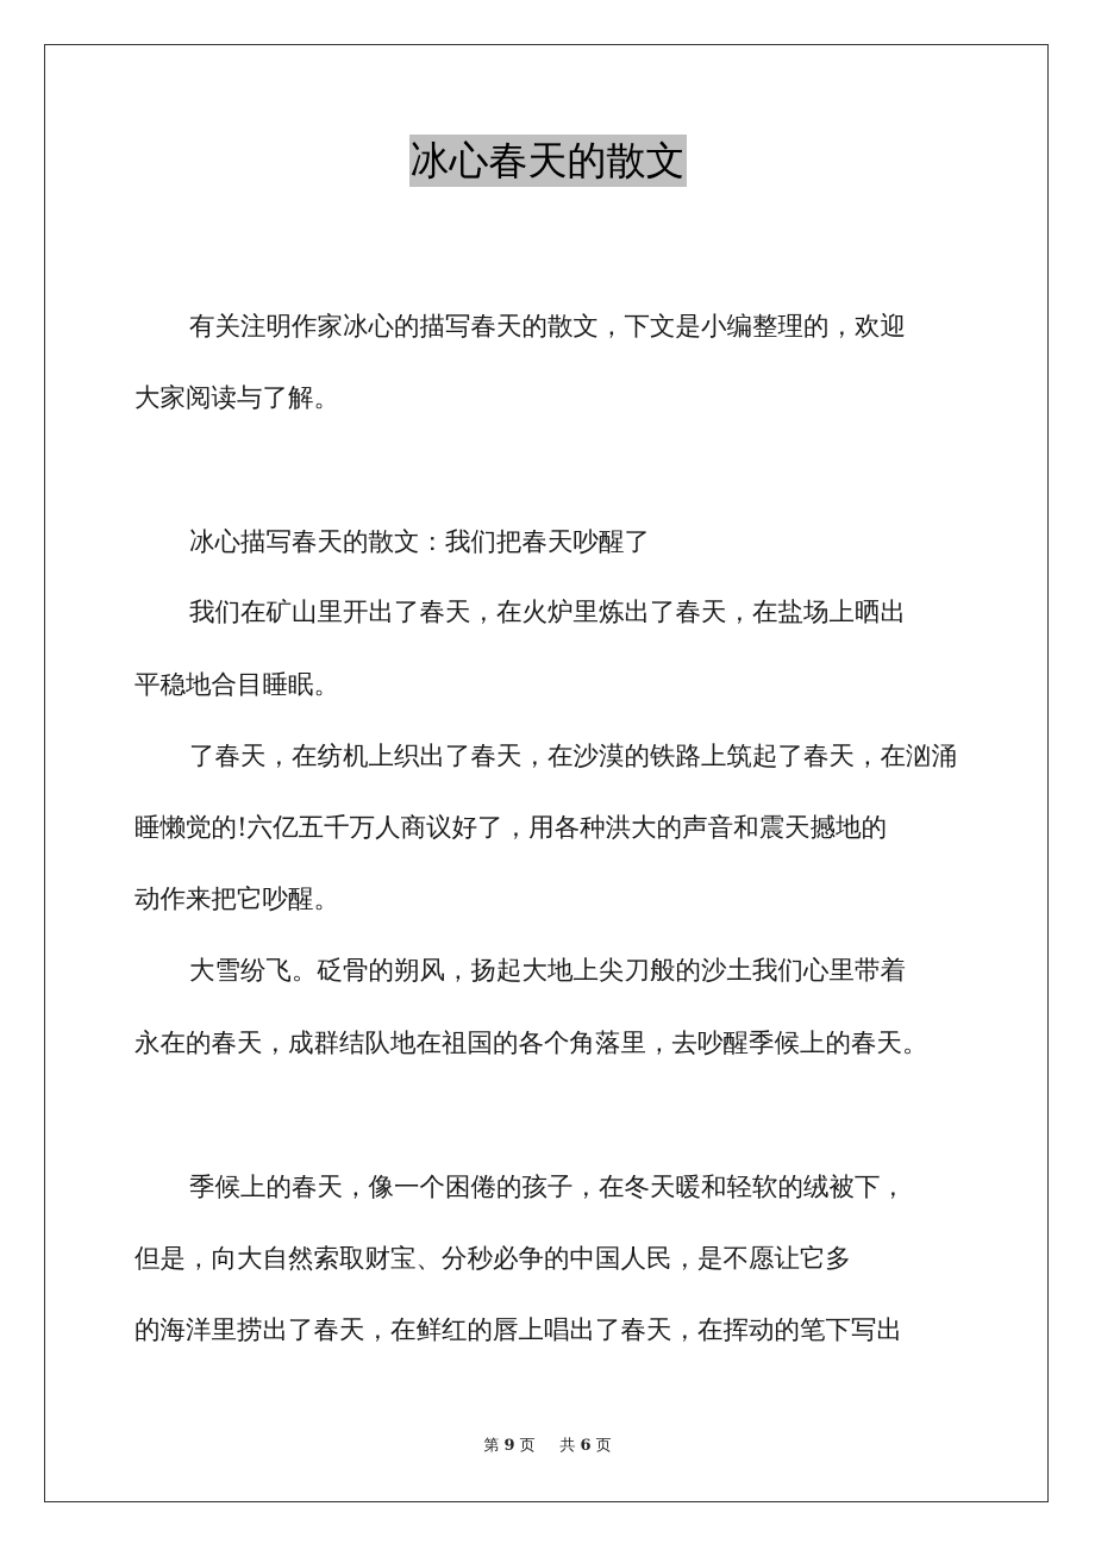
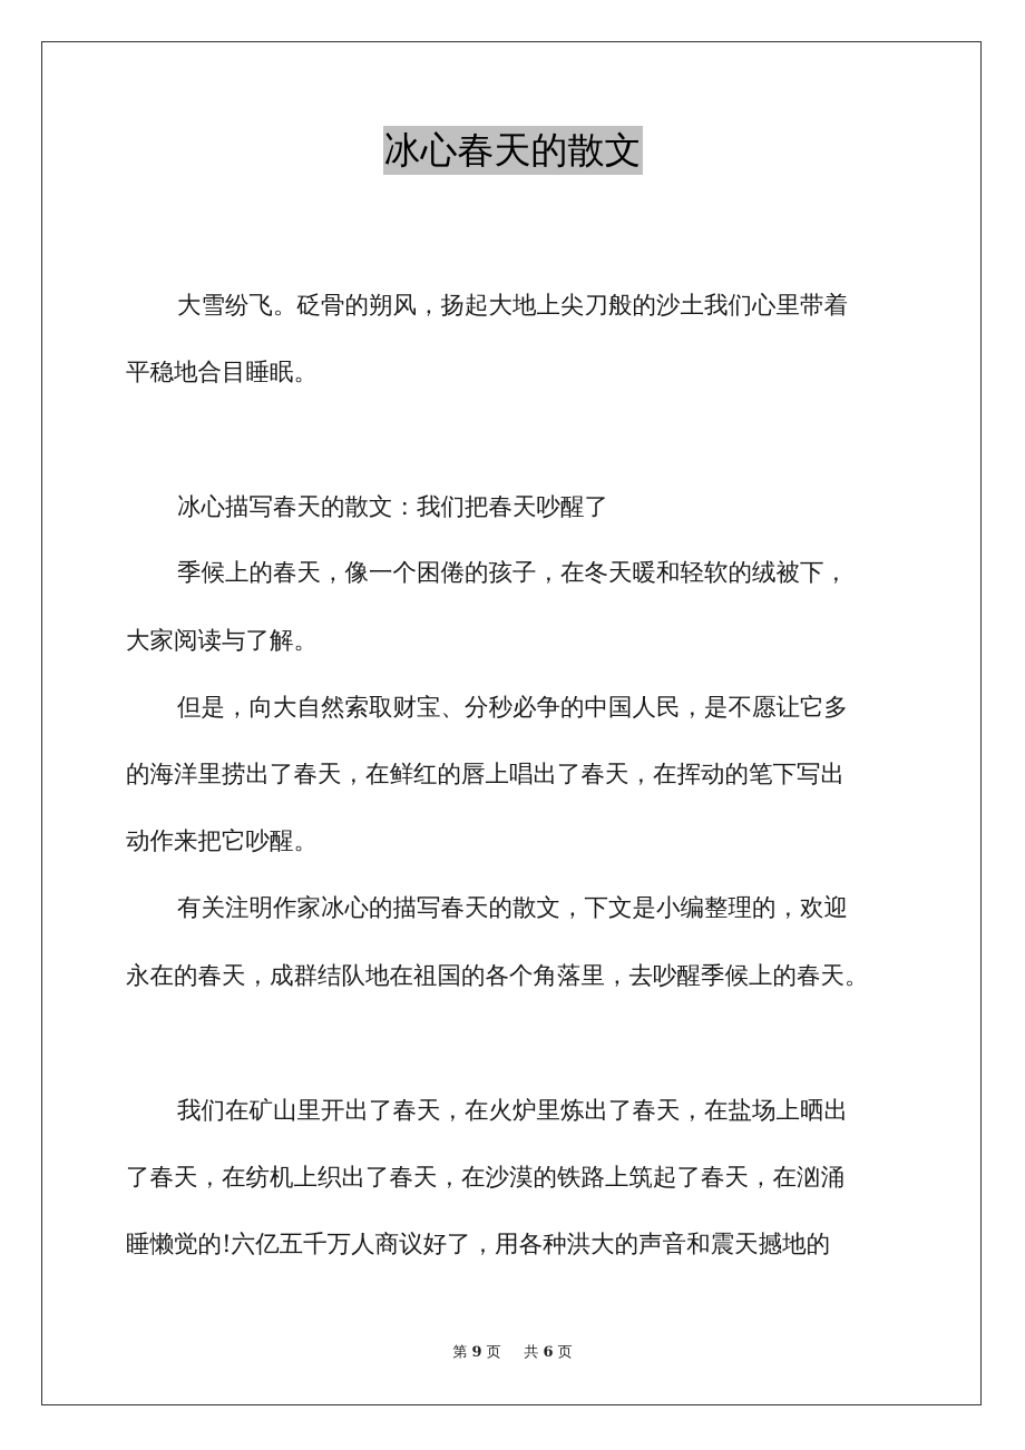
  冰心春天的散文
- 有关注明作家冰心的描写春天的散文，下文是小编整理的，欢迎
+ 大雪纷飞。砭骨的朔风，扬起大地上尖刀般的沙土我们心里带着
- 大家阅读与了解。
+ 平稳地合目睡眠。
  冰心描写春天的散文：我们把春天吵醒了
- 我们在矿山里开出了春天，在火炉里炼出了春天，在盐场上晒出
+ 季候上的春天，像一个困倦的孩子，在冬天暖和轻软的绒被下，
- 平稳地合目睡眠。
+ 大家阅读与了解。
- 了春天，在纺机上织出了春天，在沙漠的铁路上筑起了春天，在汹涌
+ 但是，向大自然索取财宝、分秒必争的中国人民，是不愿让它多
- 睡懒觉的!六亿五千万人商议好了，用各种洪大的声音和震天撼地的
+ 的海洋里捞出了春天，在鲜红的唇上唱出了春天，在挥动的笔下写出
  动作来把它吵醒。
- 大雪纷飞。砭骨的朔风，扬起大地上尖刀般的沙土我们心里带着
+ 有关注明作家冰心的描写春天的散文，下文是小编整理的，欢迎
  永在的春天，成群结队地在祖国的各个角落里，去吵醒季候上的春天。
- 季候上的春天，像一个困倦的孩子，在冬天暖和轻软的绒被下，
+ 我们在矿山里开出了春天，在火炉里炼出了春天，在盐场上晒出
- 但是，向大自然索取财宝、分秒必争的中国人民，是不愿让它多
+ 了春天，在纺机上织出了春天，在沙漠的铁路上筑起了春天，在汹涌
- 的海洋里捞出了春天，在鲜红的唇上唱出了春天，在挥动的笔下写出
+ 睡懒觉的!六亿五千万人商议好了，用各种洪大的声音和震天撼地的
  第 9 页 共 6 页
